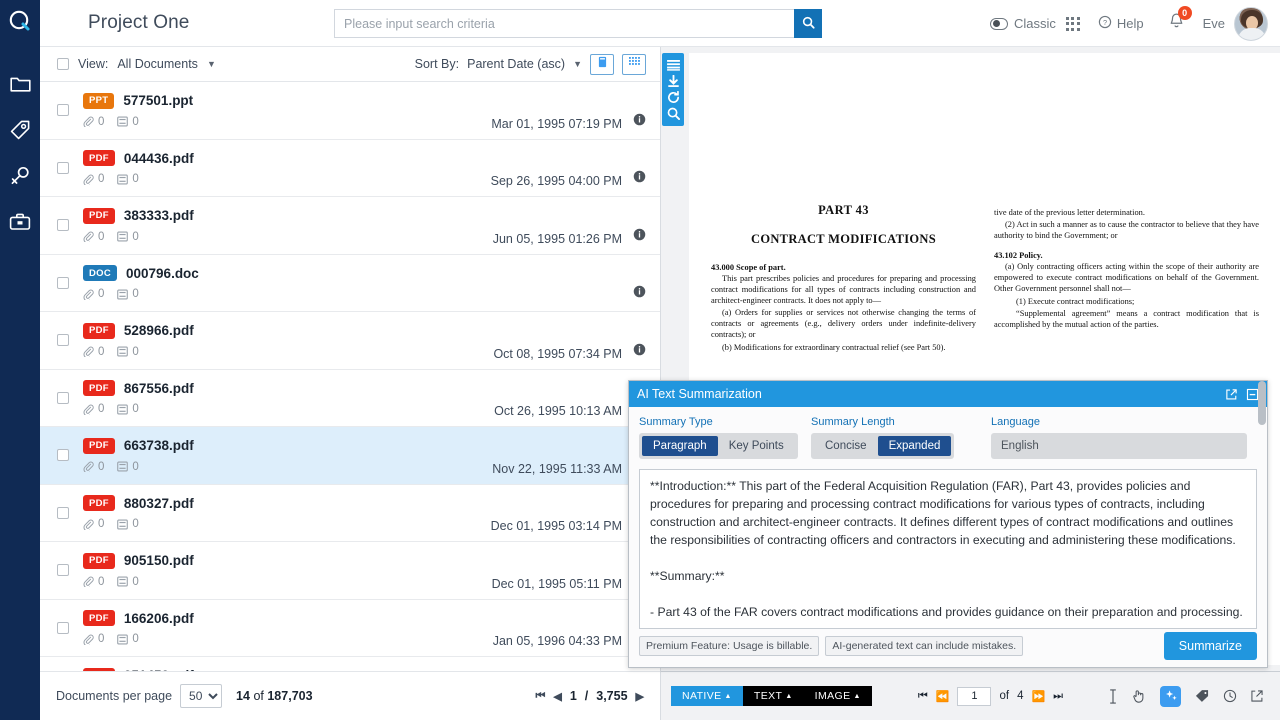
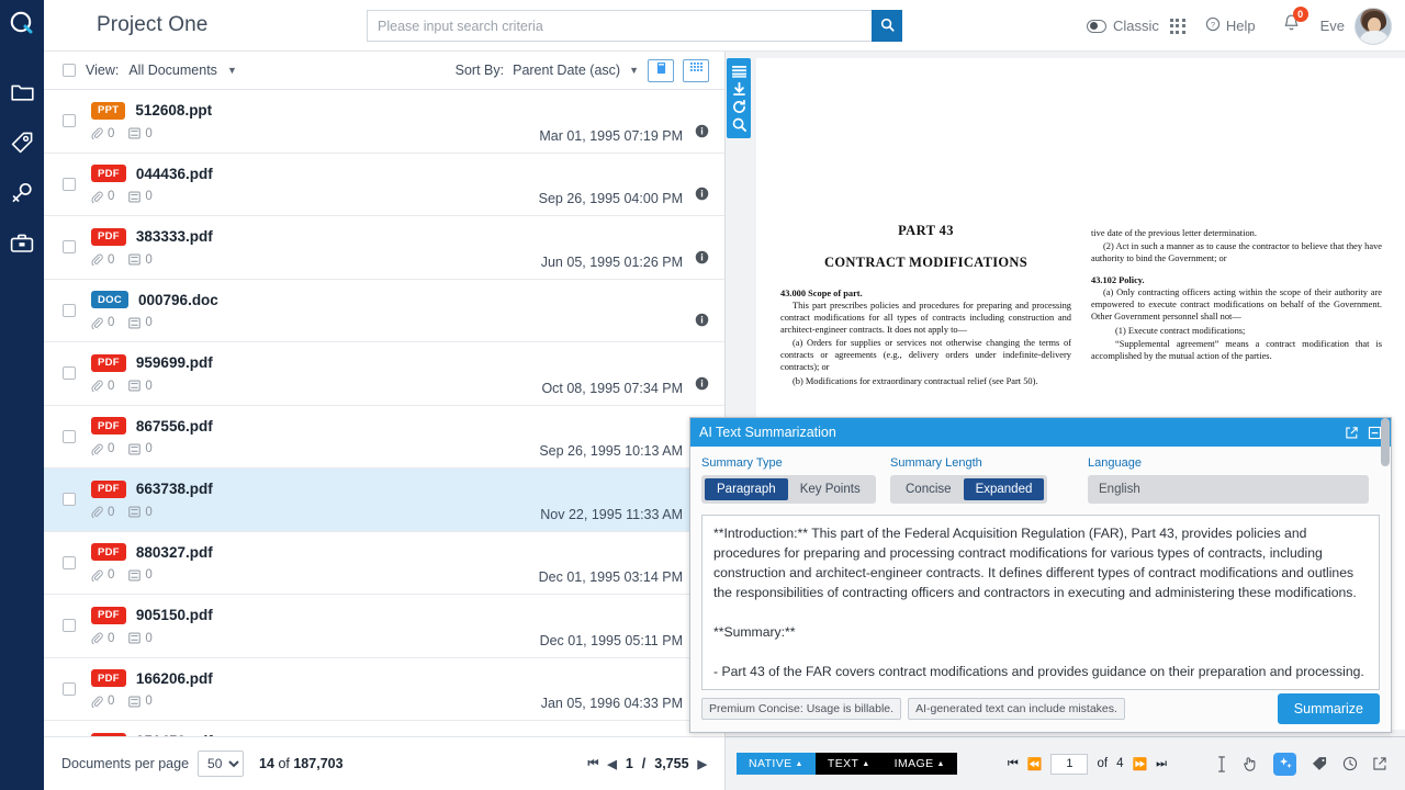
  Project One
  Please input search criteria
  Classic
  ?
  Help
  0
  Eve
  View:
  All Documents
  ▼
  Sort By:
  Parent Date (asc)
  ▼
  PPT
- 577501.ppt
+ 512608.ppt
  0
  0
  Mar 01, 1995 07:19 PM
  PDF
  044436.pdf
  0
  0
  Sep 26, 1995 04:00 PM
  PDF
  383333.pdf
  0
  0
  Jun 05, 1995 01:26 PM
  DOC
  000796.doc
  0
  0
  PDF
- 528966.pdf
+ 959699.pdf
  0
  0
  Oct 08, 1995 07:34 PM
  PDF
  867556.pdf
  0
  0
- Oct 26, 1995 10:13 AM
+ Sep 26, 1995 10:13 AM
  PDF
  663738.pdf
  0
  0
  Nov 22, 1995 11:33 AM
  PDF
  880327.pdf
  0
  0
  Dec 01, 1995 03:14 PM
  PDF
  905150.pdf
  0
  0
  Dec 01, 1995 05:11 PM
  PDF
  166206.pdf
  0
  0
  Jan 05, 1996 04:33 PM
  Documents per page
  50
  14 of 187,703
  ⏮
  ◀
  1
  /
  3,755
  ▶
  PART 43
  CONTRACT MODIFICATIONS
  43.000 Scope of part.
  This part prescribes policies and procedures for preparing and processing contract modifications for all types of contracts including construction and architect-engineer contracts. It does not apply to—
  (a) Orders for supplies or services not otherwise changing the terms of contracts or agreements (e.g., delivery orders under indefinite-delivery contracts); or
  (b) Modifications for extraordinary contractual relief (see Part 50).
  tive date of the previous letter determination.
  (2) Act in such a manner as to cause the contractor to believe that they have authority to bind the Government; or
  43.102 Policy.
  (a) Only contracting officers acting within the scope of their authority are empowered to execute contract modifications on behalf of the Government. Other Government personnel shall not—
  (1) Execute contract modifications;
  “Supplemental agreement” means a contract modification that is accomplished by the mutual action of the parties.
  NATIVE
  TEXT
  IMAGE
  ⏮
  ⏪
  1
  of
  4
  ⏩
  ⏭
  AI Text Summarization
  Summary Type
  Paragraph
  Key Points
  Summary Length
  Concise
  Expanded
  Language
  English
  **Introduction:** This part of the Federal Acquisition Regulation (FAR), Part 43, provides policies and procedures for preparing and processing contract modifications for various types of contracts, including construction and architect-engineer contracts. It defines different types of contract modifications and outlines the responsibilities of contracting officers and contractors in executing and administering these modifications.
  **Summary:**
  - Part 43 of the FAR covers contract modifications and provides guidance on their preparation and processing.
- Premium Feature: Usage is billable.
+ Premium Concise: Usage is billable.
  AI-generated text can include mistakes.
  Summarize
